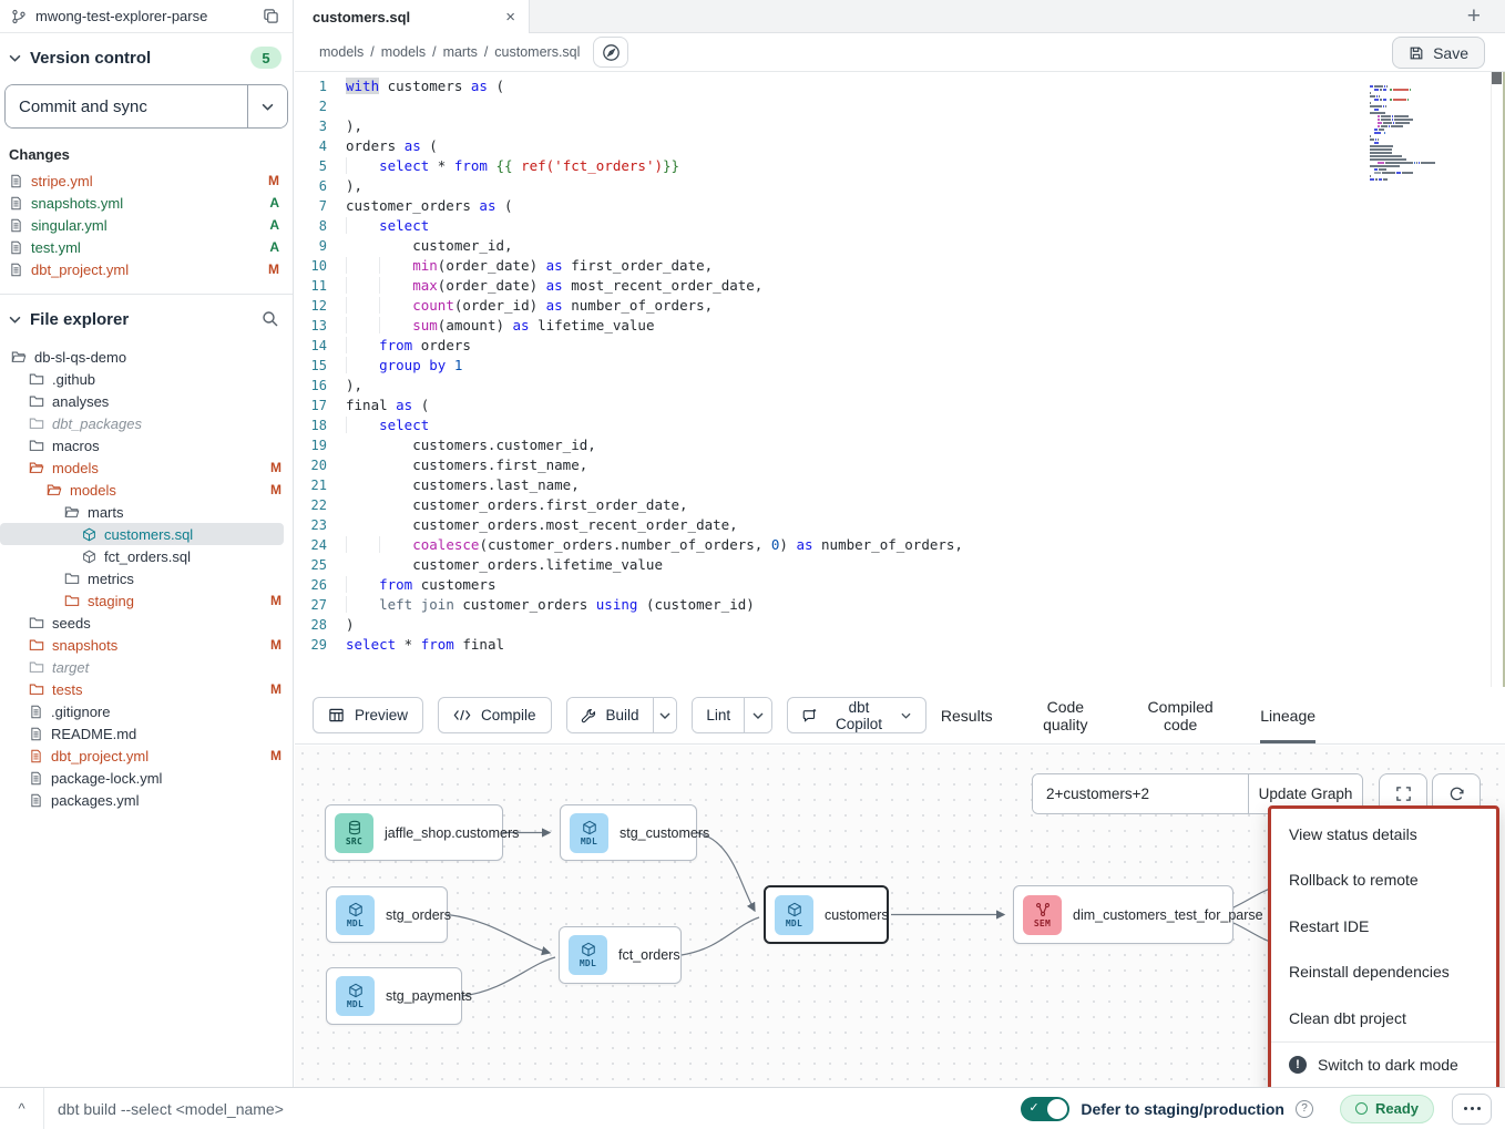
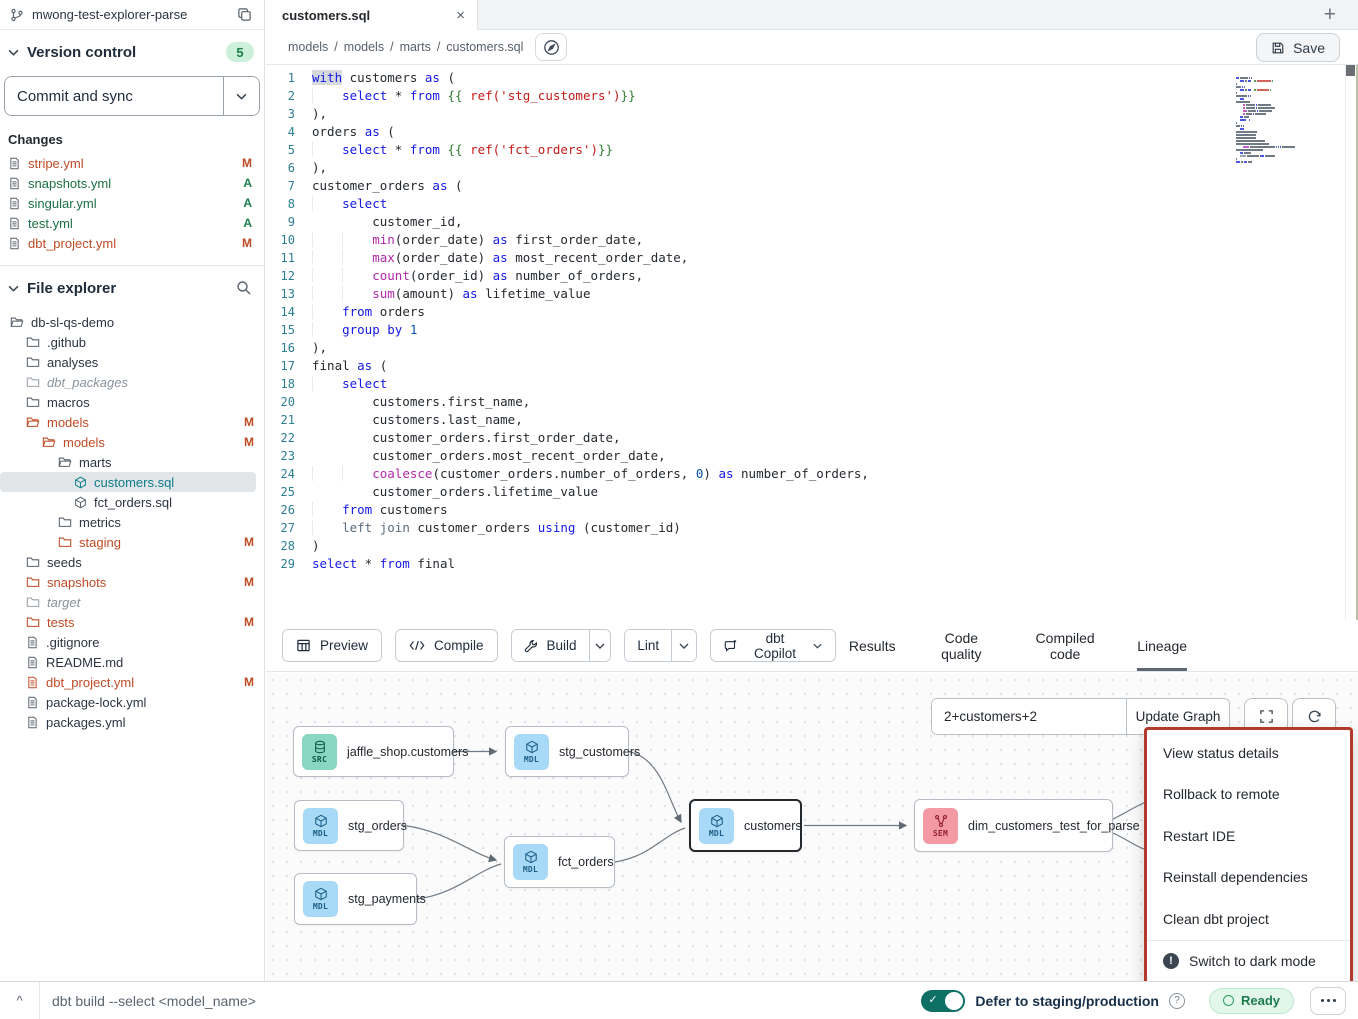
  mwong-test-explorer-parse
  Version control
  5
  Commit and sync
  Changes
  stripe.yml
  M
  snapshots.yml
  A
  singular.yml
  A
  test.yml
  A
  dbt_project.yml
  M
  File explorer
  db-sl-qs-demo
  .github
  analyses
  dbt_packages
  macros
  models
  M
  models
  M
  marts
  customers.sql
  fct_orders.sql
  metrics
  staging
  M
  seeds
  snapshots
  M
  target
  tests
  M
  .gitignore
  README.md
  dbt_project.yml
  M
  package-lock.yml
  packages.yml
  customers.sql
  ×
  +
  models
  /
  models
  /
  marts
  /
  customers.sql
  Save
  1
  with customers as (
  2
+ select * from {{ ref('stg_customers')}}
  3
  ),
  4
  orders as (
  5
  select * from {{ ref('fct_orders')}}
  6
  ),
  7
  customer_orders as (
  8
  select
  9
  customer_id,
  10
  min(order_date) as first_order_date,
  11
  max(order_date) as most_recent_order_date,
  12
  count(order_id) as number_of_orders,
  13
  sum(amount) as lifetime_value
  14
  from orders
  15
  group by 1
  16
  ),
  17
  final as (
  18
  select
- 19
- customers.customer_id,
  20
  customers.first_name,
  21
  customers.last_name,
  22
  customer_orders.first_order_date,
  23
  customer_orders.most_recent_order_date,
  24
  coalesce(customer_orders.number_of_orders, 0) as number_of_orders,
  25
  customer_orders.lifetime_value
  26
  from customers
  27
  left join customer_orders using (customer_id)
  28
  )
  29
  select * from final
  Preview
  Compile
  Build
  Lint
  dbt Copilot
  Results
  Code quality
  Compiled code
  Lineage
  SRC
  jaffle_shop.customers
  MDL
  stg_customers
  MDL
  stg_orders
  MDL
  stg_payments
  MDL
  fct_orders
  MDL
  customers
  SEM
  dim_customers_test_for_parse
  2+customers+2
  Update Graph
  View status details
  Rollback to remote
  Restart IDE
  Reinstall dependencies
  Clean dbt project
  !
  Switch to dark mode
  ^
  dbt build --select <model_name>
  ✓
  Defer to staging/production
  ?
  Ready
